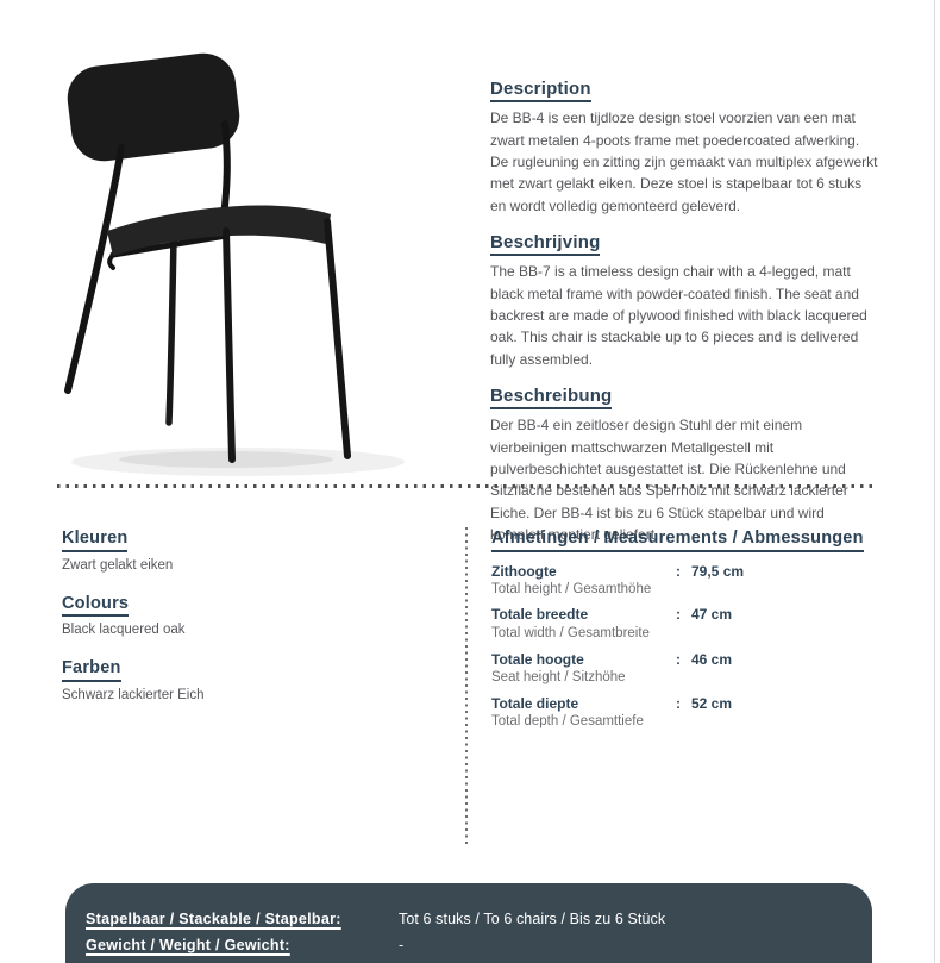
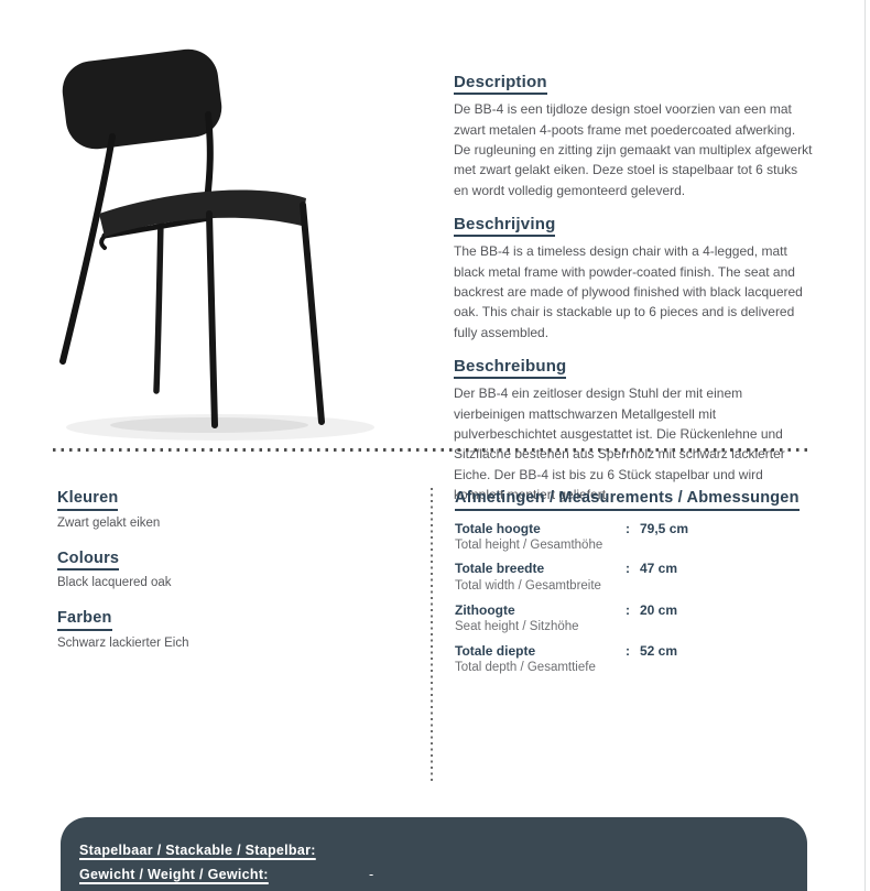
  Description
  De BB-4 is een tijdloze design stoel voorzien van een mat zwart metalen 4-poots frame met poedercoated afwerking. De rugleuning en zitting zijn gemaakt van multiplex afgewerkt met zwart gelakt eiken. Deze stoel is stapelbaar tot 6 stuks en wordt volledig gemonteerd geleverd.
  Beschrijving
- The BB-7 is a timeless design chair with a 4-legged, matt black metal frame with powder-coated finish. The seat and backrest are made of plywood finished with black lacquered oak. This chair is stackable up to 6 pieces and is delivered fully assembled.
+ The BB-4 is a timeless design chair with a 4-legged, matt black metal frame with powder-coated finish. The seat and backrest are made of plywood finished with black lacquered oak. This chair is stackable up to 6 pieces and is delivered fully assembled.
  Beschreibung
  Der BB-4 ein zeitloser design Stuhl der mit einem vierbeinigen mattschwarzen Metallgestell mit pulverbeschichtet ausgestattet ist. Die Rückenlehne und Sitzfläche bestehen aus Sperrholz mit schwarz lackierter Eiche. Der BB-4 ist bis zu 6 Stück stapelbar und wird komplett montiert geliefert.
  Kleuren
  Zwart gelakt eiken
  Colours
  Black lacquered oak
  Farben
  Schwarz lackierter Eich
  Afmetingen / Measurements / Abmessungen
- Zithoogte
+ Totale hoogte
  Total height / Gesamthöhe
  :
  79,5 cm
  Totale breedte
  Total width / Gesamtbreite
  :
  47 cm
- Totale hoogte
+ Zithoogte
  Seat height / Sitzhöhe
  :
- 46 cm
+ 20 cm
  Totale diepte
  Total depth / Gesamttiefe
  :
  52 cm
  Stapelbaar / Stackable / Stapelbar:
- Tot 6 stuks / To 6 chairs / Bis zu 6 Stück
  Gewicht / Weight / Gewicht:
  -
